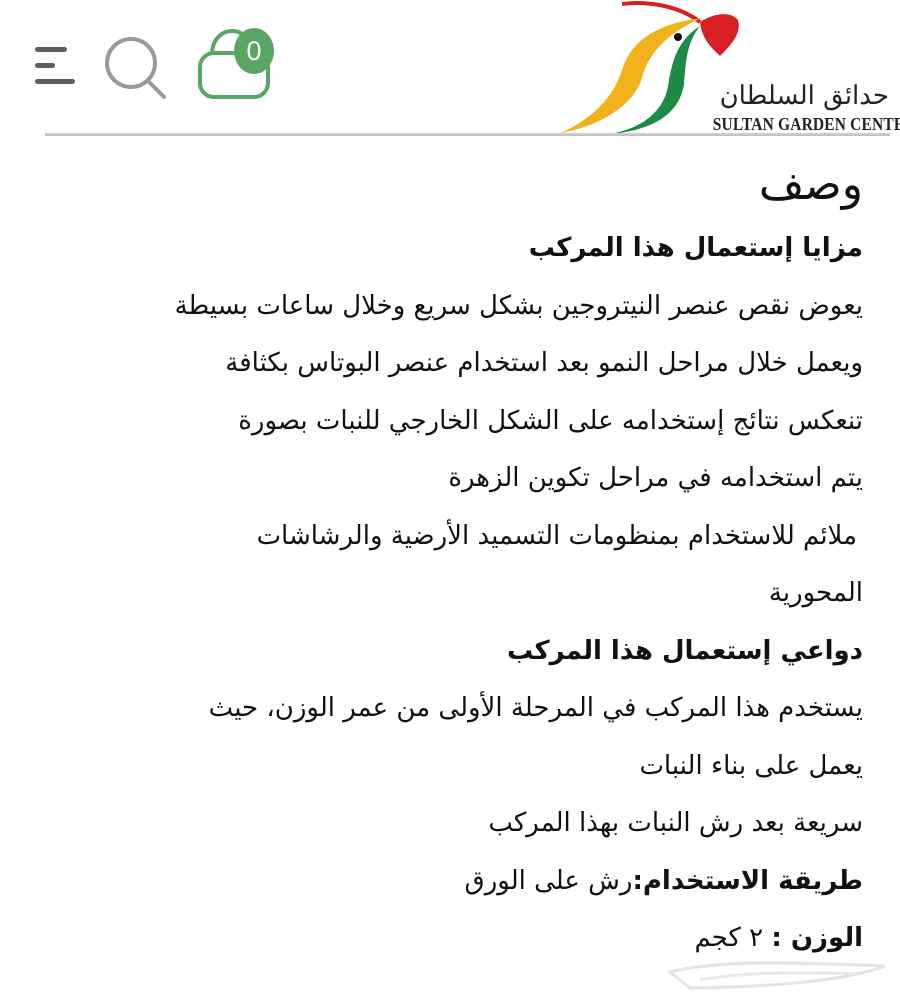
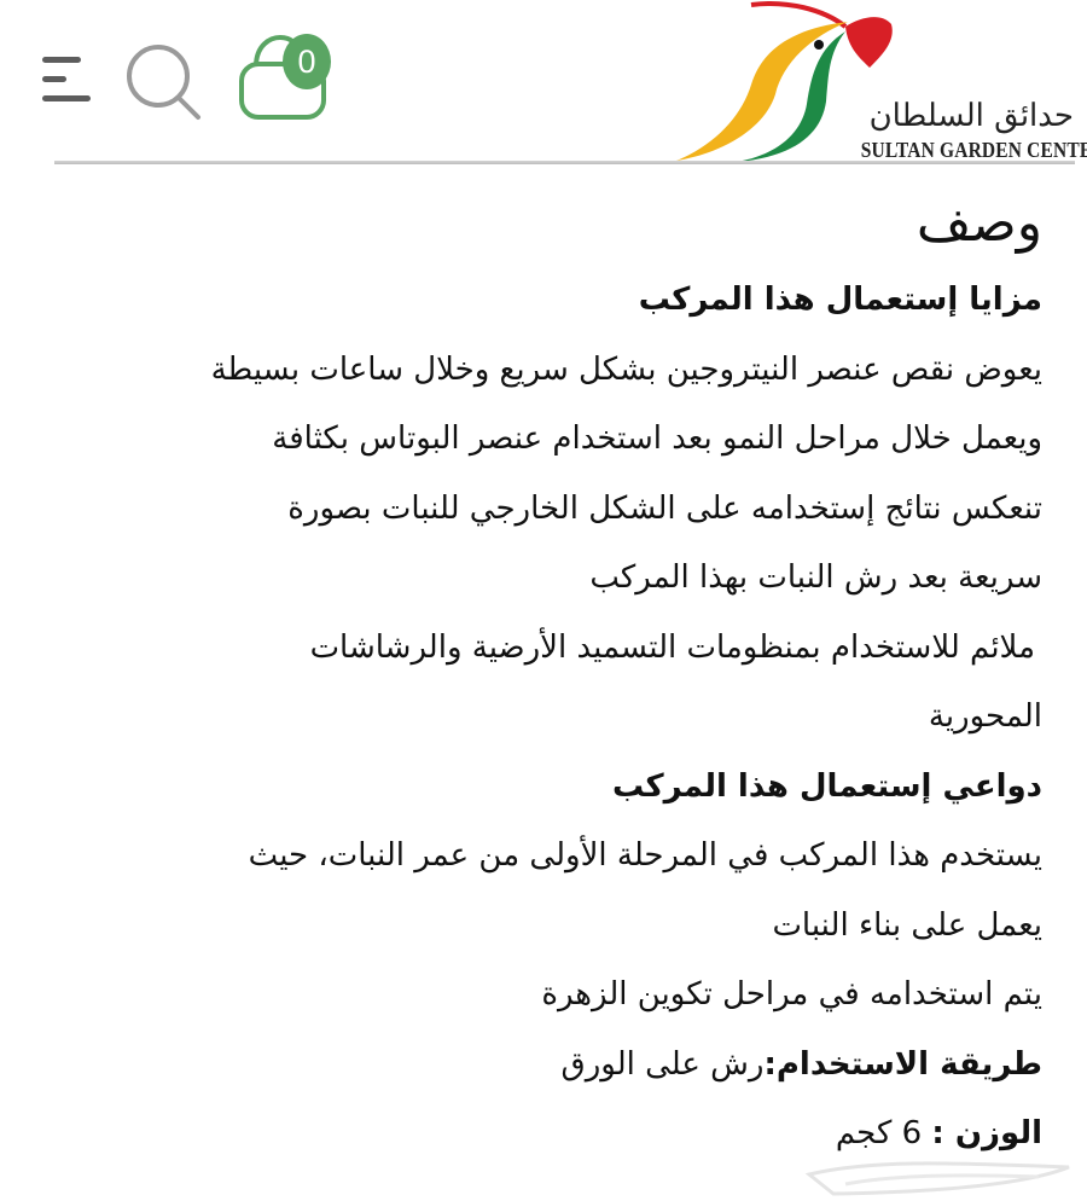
  0
  حدائق السلطان
  SULTAN GARDEN CENTE
  وصف
  مزايا إستعمال هذا المركب
  يعوض نقص عنصر النيتروجين بشكل سريع وخلال ساعات بسيطة
  ويعمل خلال مراحل النمو بعد استخدام عنصر البوتاس بكثافة
  تنعكس نتائج إستخدامه على الشكل الخارجي للنبات بصورة
- يتم استخدامه في مراحل تكوين الزهرة
+ سريعة بعد رش النبات بهذا المركب
  ملائم للاستخدام بمنظومات التسميد الأرضية والرشاشات
  المحورية
  دواعي إستعمال هذا المركب
- يستخدم هذا المركب في المرحلة الأولى من عمر الوزن، حيث
+ يستخدم هذا المركب في المرحلة الأولى من عمر النبات، حيث
  يعمل على بناء النبات
- سريعة بعد رش النبات بهذا المركب
+ يتم استخدامه في مراحل تكوين الزهرة
  طريقة الاستخدام:رش على الورق
- الوزن : ٢ كجم
+ الوزن : 6 كجم
